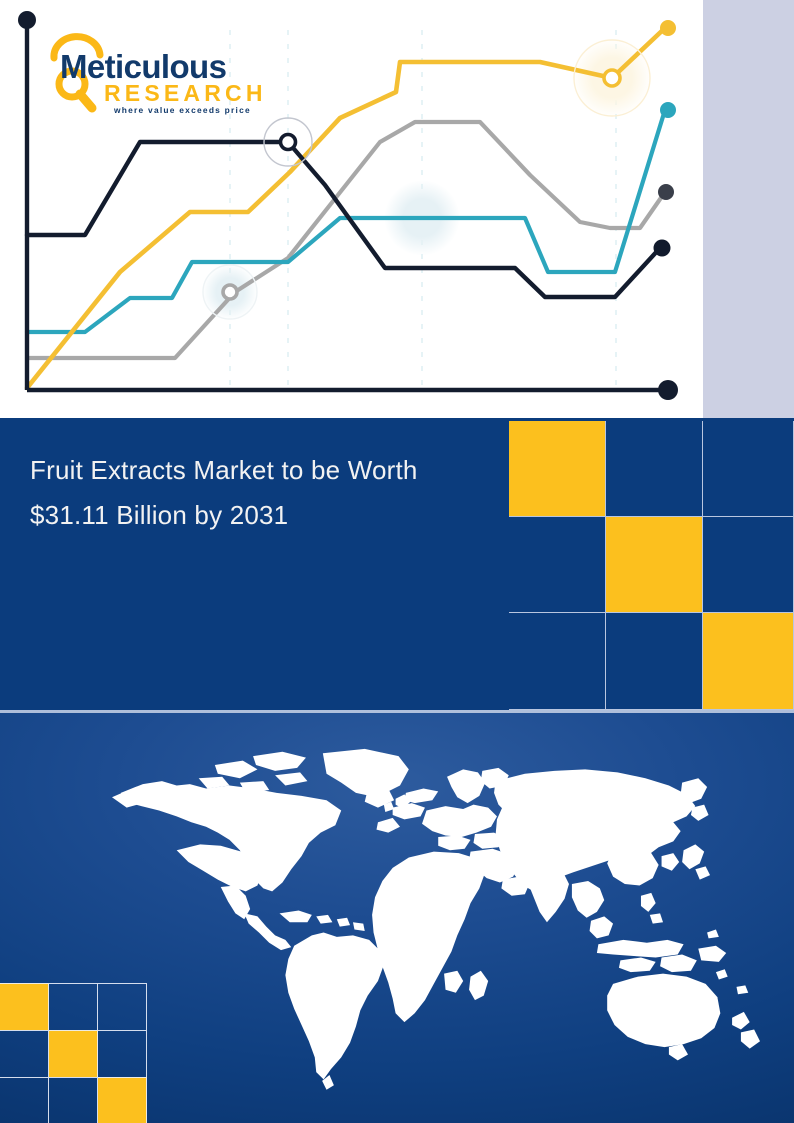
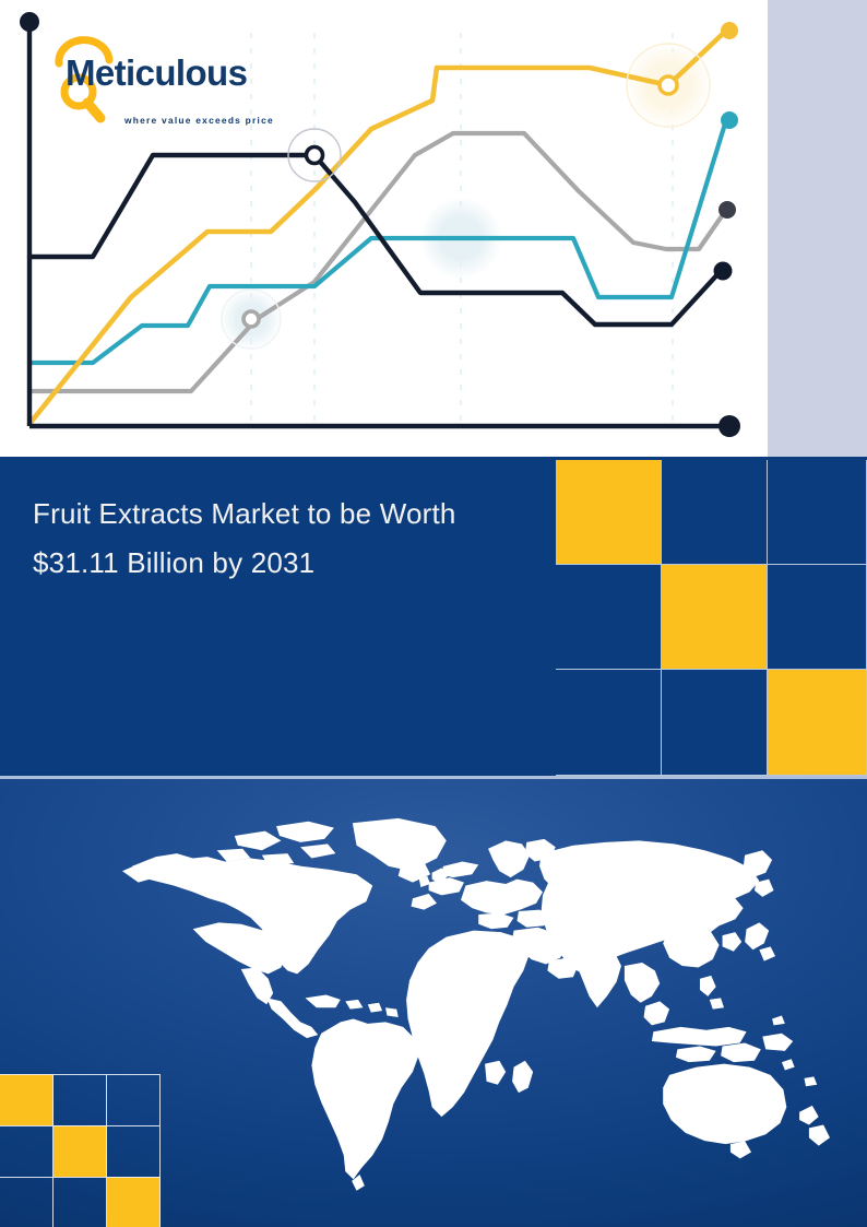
  Meticulous
- RESEARCH
  where value exceeds price
  Fruit Extracts Market to be Worth $31.11 Billion by 2031
